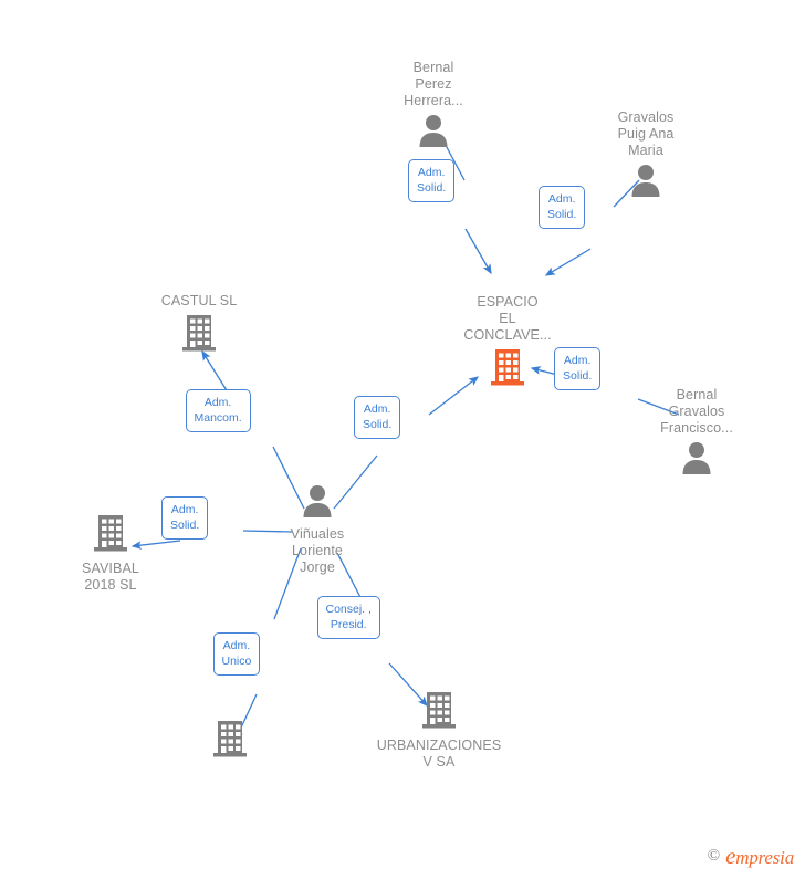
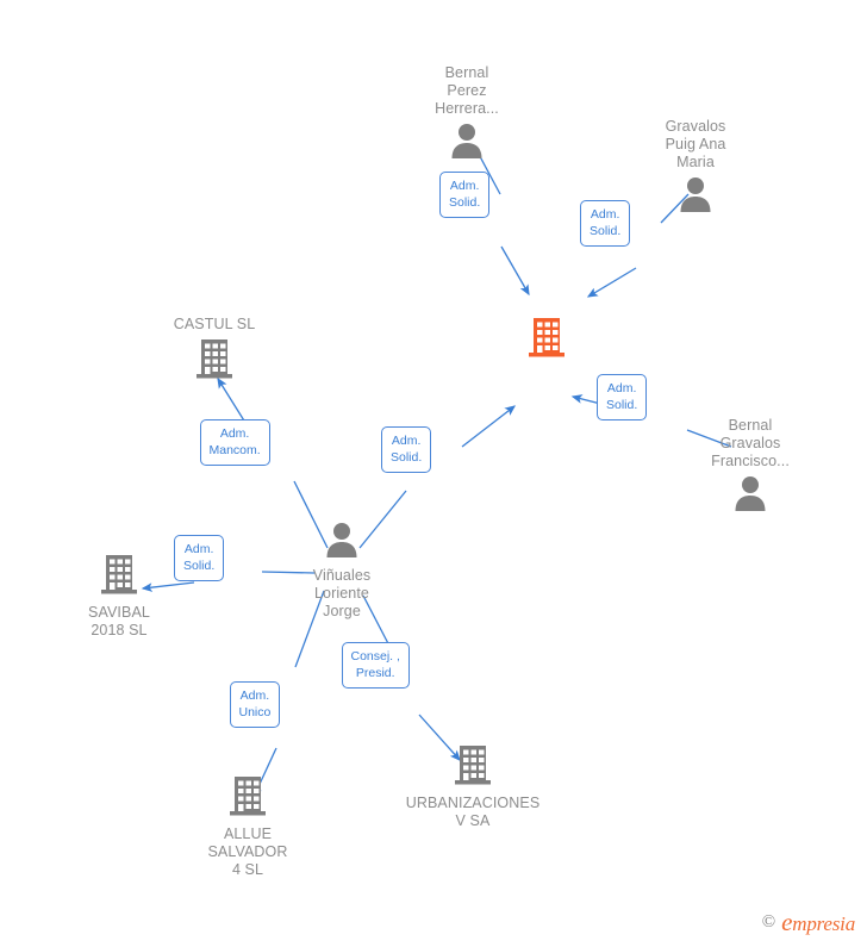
  Bernal
  Perez
  Herrera...
  Gravalos
  Puig Ana
  Maria
- ESPACIO
- EL
- CONCLAVE...
  Bernal
  Gravalos
  Francisco...
  CASTUL SL
  Viñuales
  Loriente
  Jorge
  SAVIBAL
  2018 SL
+ ALLUE
+ SALVADOR
+ 4 SL
  URBANIZACIONES
  V SA
  Adm.
  Solid.
  Adm.
  Solid.
  Adm.
  Solid.
  Adm.
  Solid.
  Adm.
  Mancom.
  Adm.
  Solid.
  Adm.
  Unico
  Consej. ,
  Presid.
  ©
  empresia
